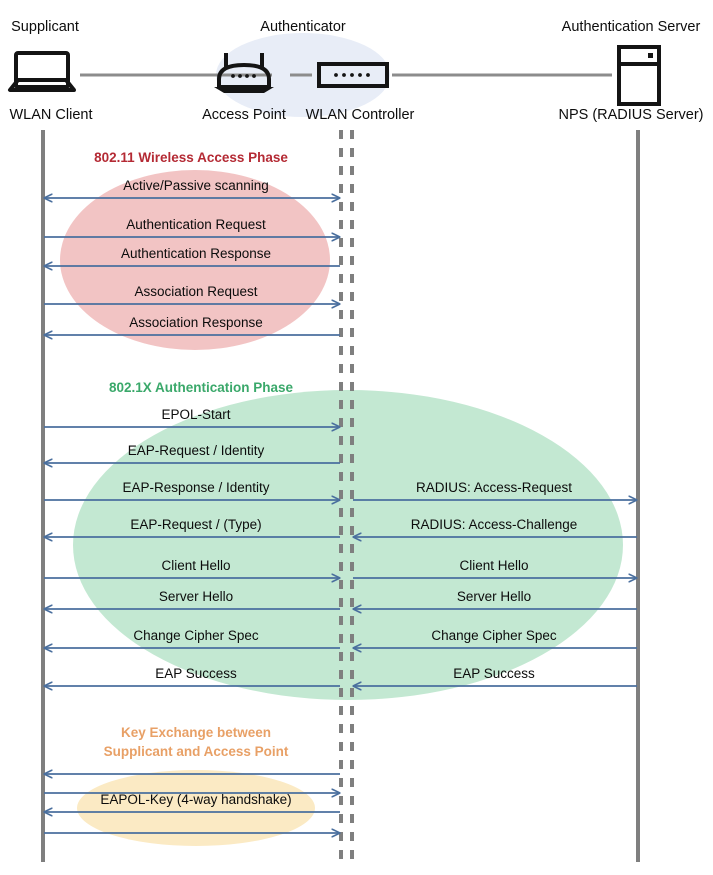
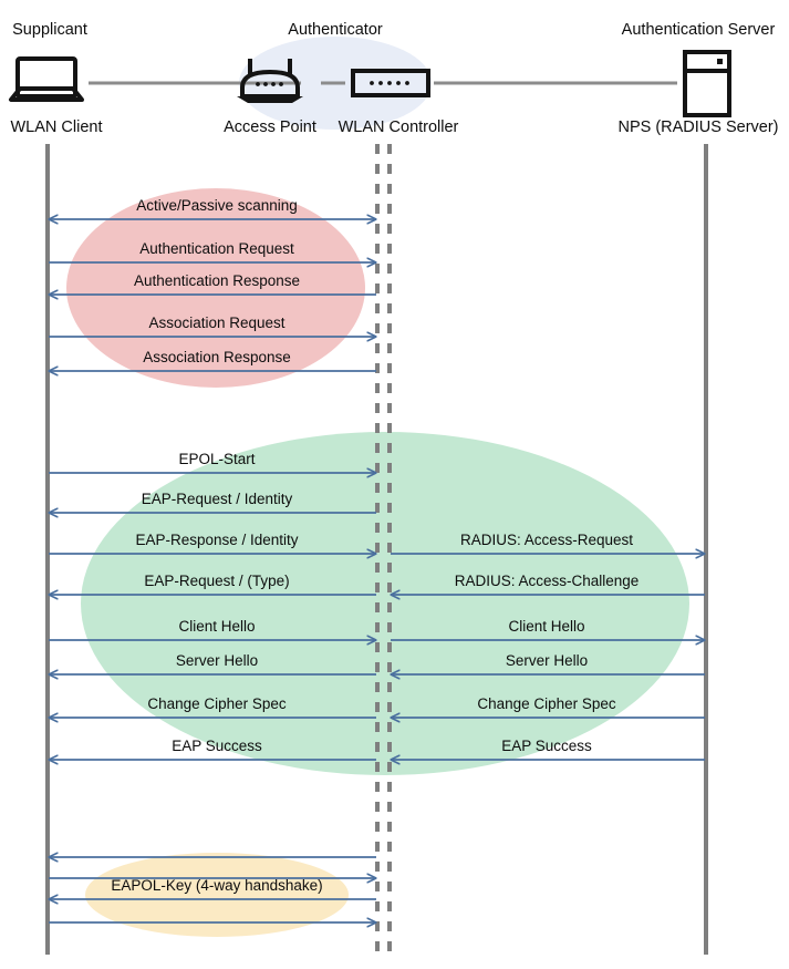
  Supplicant
  Authenticator
  Authentication Server
  WLAN Client
  Access Point
  WLAN Controller
  NPS (RADIUS Server)
- 802.11 Wireless Access Phase
- 802.1X Authentication Phase
- Key Exchange between
- Supplicant and Access Point
  Active/Passive scanning
  Authentication Request
  Authentication Response
  Association Request
  Association Response
  EPOL-Start
  EAP-Request / Identity
  EAP-Response / Identity
  RADIUS: Access-Request
  EAP-Request / (Type)
  RADIUS: Access-Challenge
  Client Hello
  Client Hello
  Server Hello
  Server Hello
  Change Cipher Spec
  Change Cipher Spec
  EAP Success
  EAP Success
  EAPOL-Key (4-way handshake)
